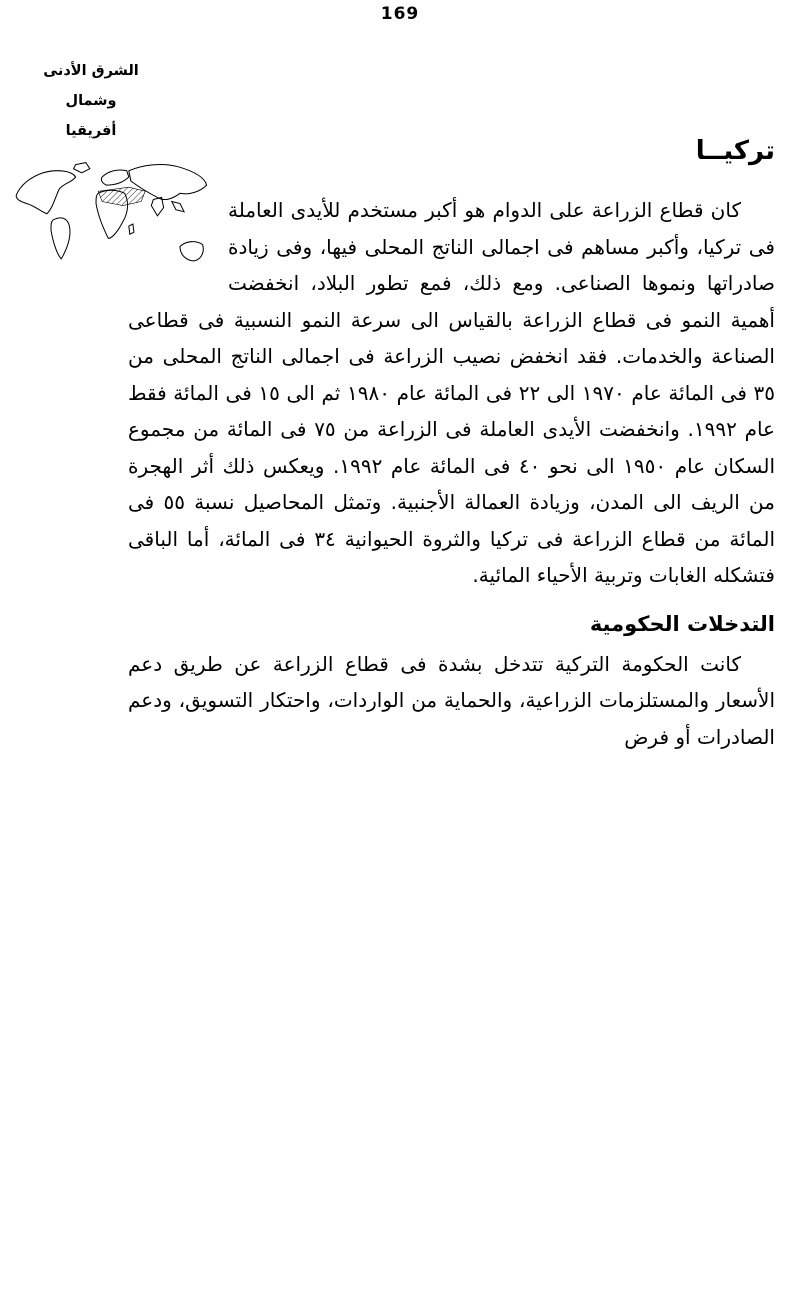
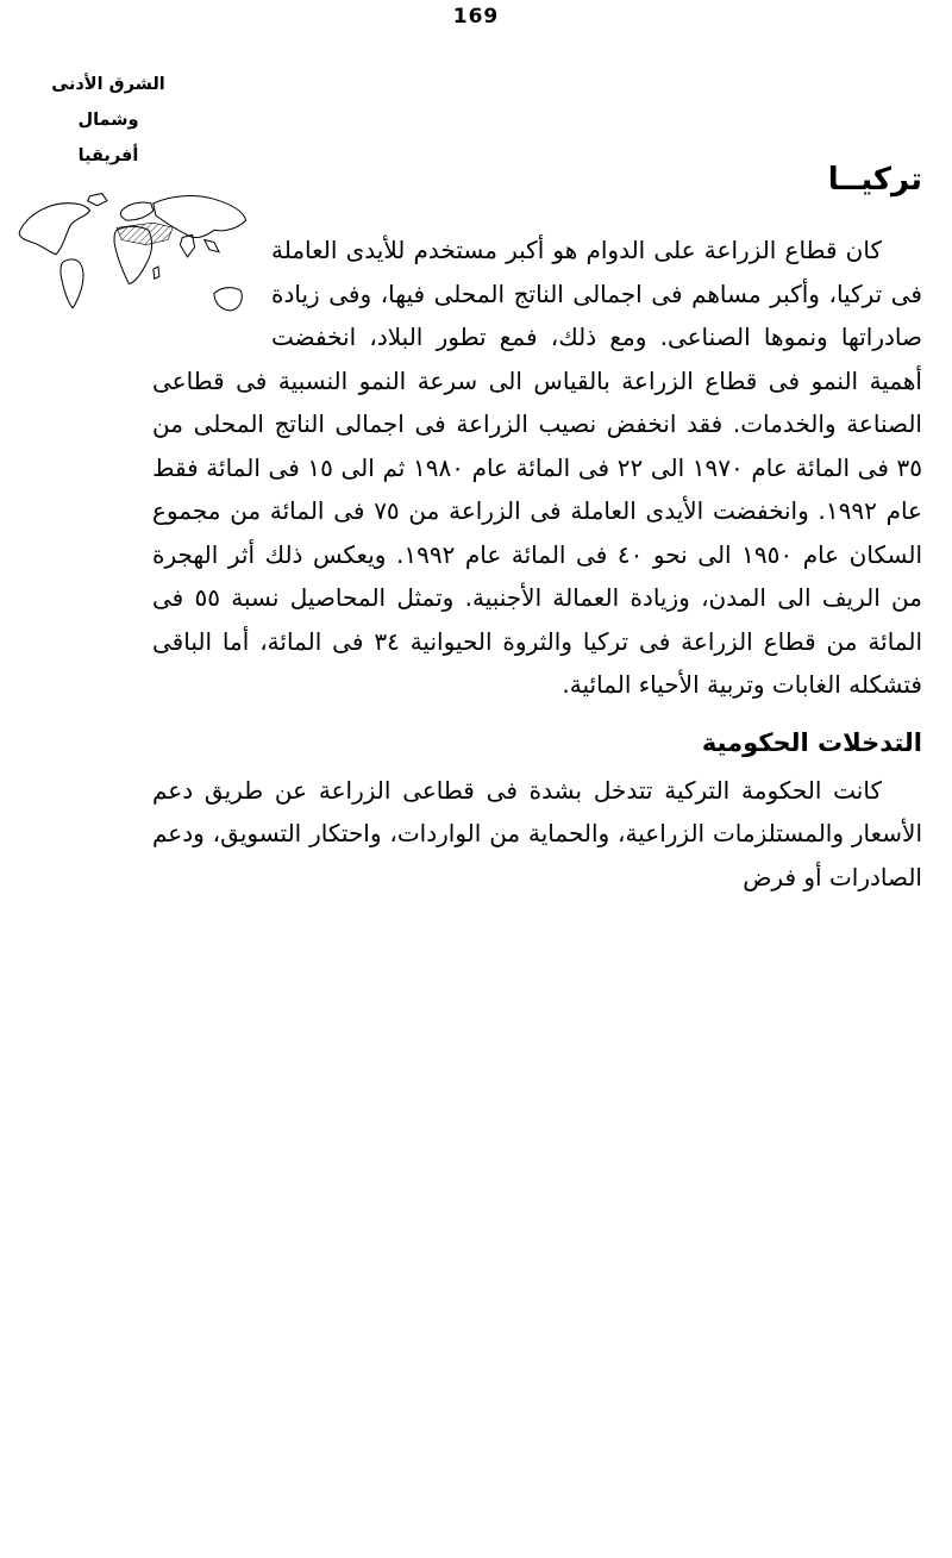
  169
  الشرق الأدنى وشمال
  أفريقيا
  تركيــا
  كان قطاع الزراعة على الدوام هو أكبر مستخدم للأيدى العاملة فى تركيا، وأكبر مساهم فى اجمالى الناتج المحلى فيها، وفى زيادة صادراتها ونموها الصناعى. ومع ذلك، فمع تطور البلاد، انخفضت أهمية النمو فى قطاع الزراعة بالقياس الى سرعة النمو النسبية فى قطاعى الصناعة والخدمات. فقد انخفض نصيب الزراعة فى اجمالى الناتج المحلى من ٣٥ فى المائة عام ١٩٧٠ الى ٢٢ فى المائة عام ١٩٨٠ ثم الى ١٥ فى المائة فقط عام ١٩٩٢. وانخفضت الأيدى العاملة فى الزراعة من ٧٥ فى المائة من مجموع السكان عام ١٩٥٠ الى نحو ٤٠ فى المائة عام ١٩٩٢. ويعكس ذلك أثر الهجرة من الريف الى المدن، وزيادة العمالة الأجنبية. وتمثل المحاصيل نسبة ٥٥ فى المائة من قطاع الزراعة فى تركيا والثروة الحيوانية ٣٤ فى المائة، أما الباقى فتشكله الغابات وتربية الأحياء المائية.
  التدخلات الحكومية
- كانت الحكومة التركية تتدخل بشدة فى قطاع الزراعة عن طريق دعم الأسعار والمستلزمات الزراعية، والحماية من الواردات، واحتكار التسويق، ودعم الصادرات أو فرض
+ كانت الحكومة التركية تتدخل بشدة فى قطاعى الزراعة عن طريق دعم الأسعار والمستلزمات الزراعية، والحماية من الواردات، واحتكار التسويق، ودعم الصادرات أو فرض
